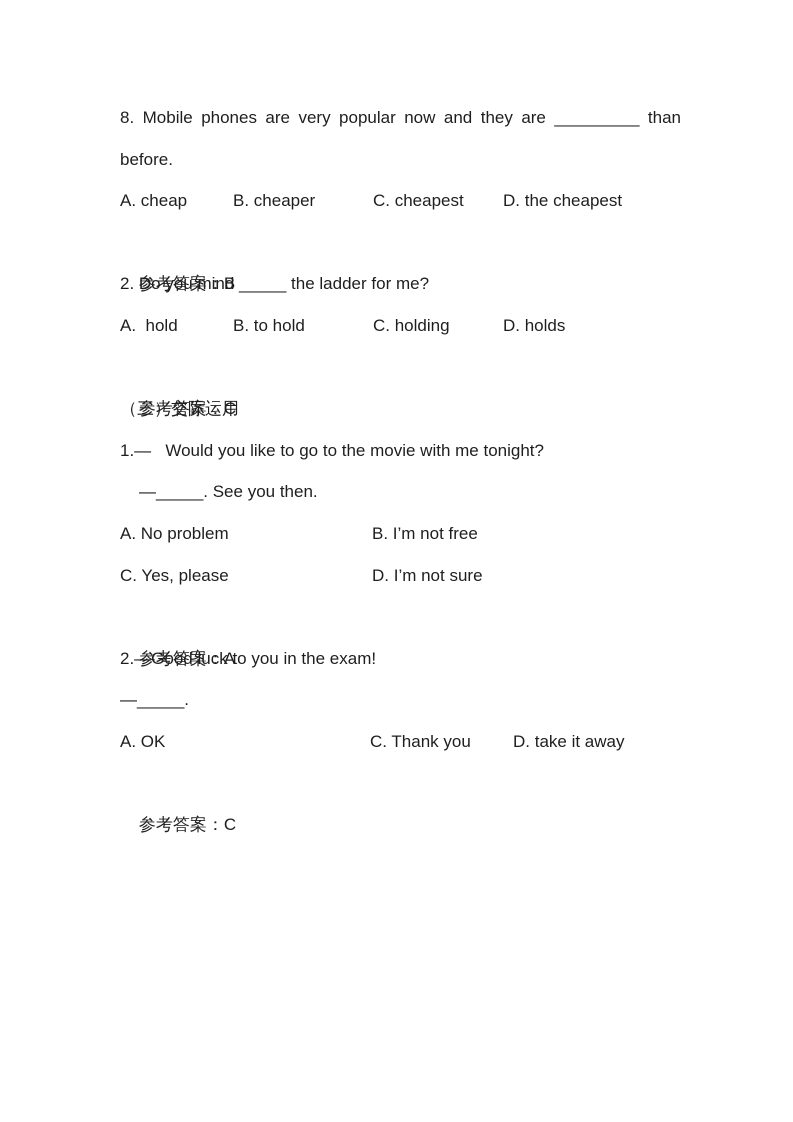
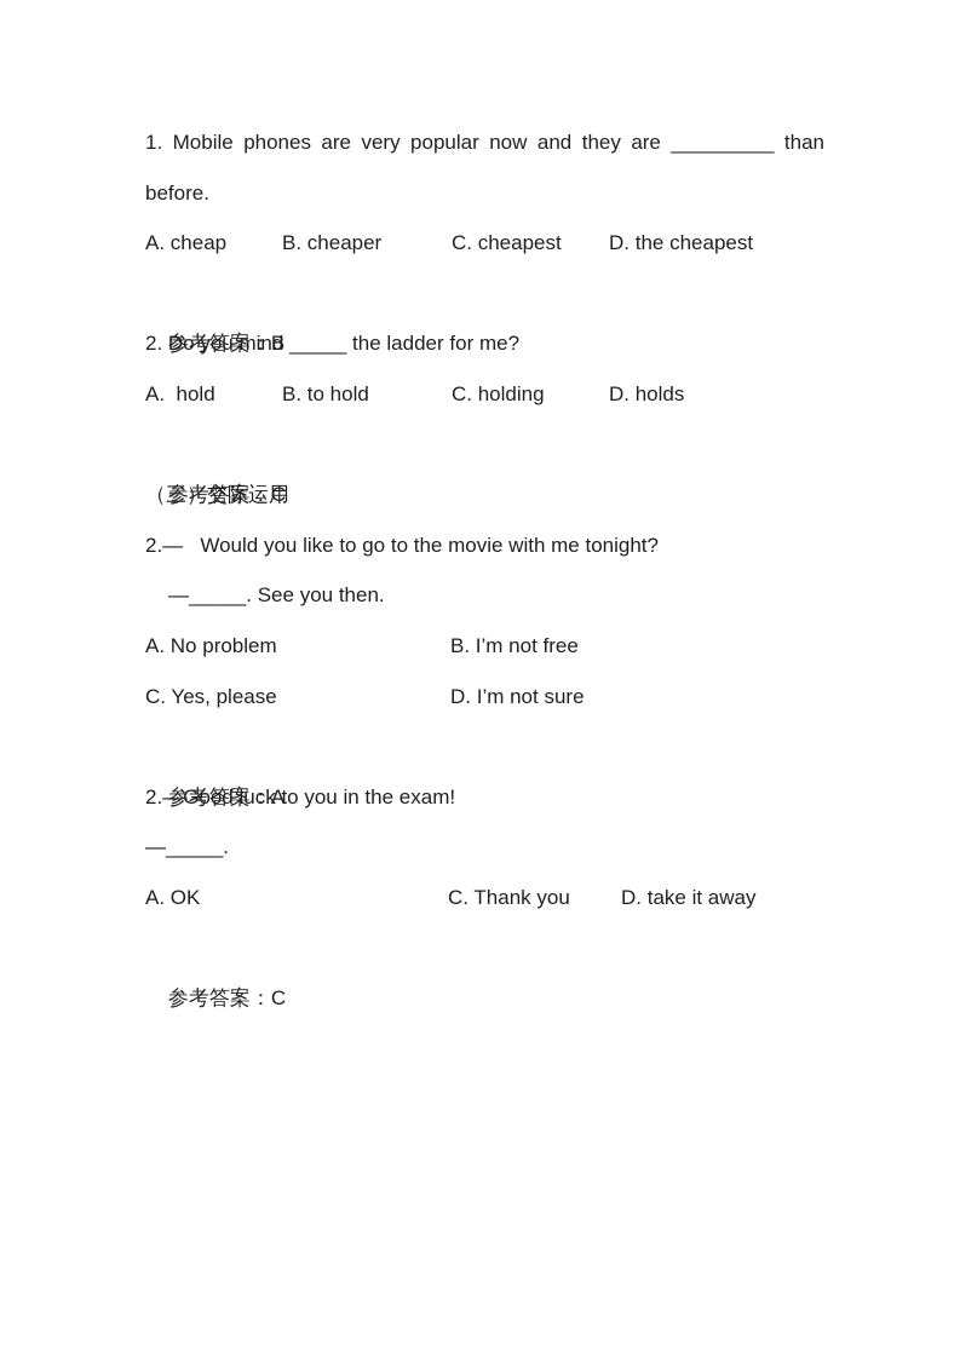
- 8. Mobile phones are very popular now and they are _________ than
+ 1. Mobile phones are very popular now and they are _________ than
  before.
  A. cheap
  B. cheaper
  C. cheapest
  D. the cheapest
  参考答案：B
  2. Do you mind _____ the ladder for me?
  A. hold
  B. to hold
  C. holding
  D. holds
  参考答案：C
  （三）交际运用
- 1.— Would you like to go to the movie with me tonight?
+ 2.— Would you like to go to the movie with me tonight?
  —_____. See you then.
  A. No problem
  B. I’m not free
  C. Yes, please
  D. I’m not sure
  参考答案：A
  2.—Good luck to you in the exam!
  —_____.
  A. OK
  C. Thank you
  D. take it away
  参考答案：C
